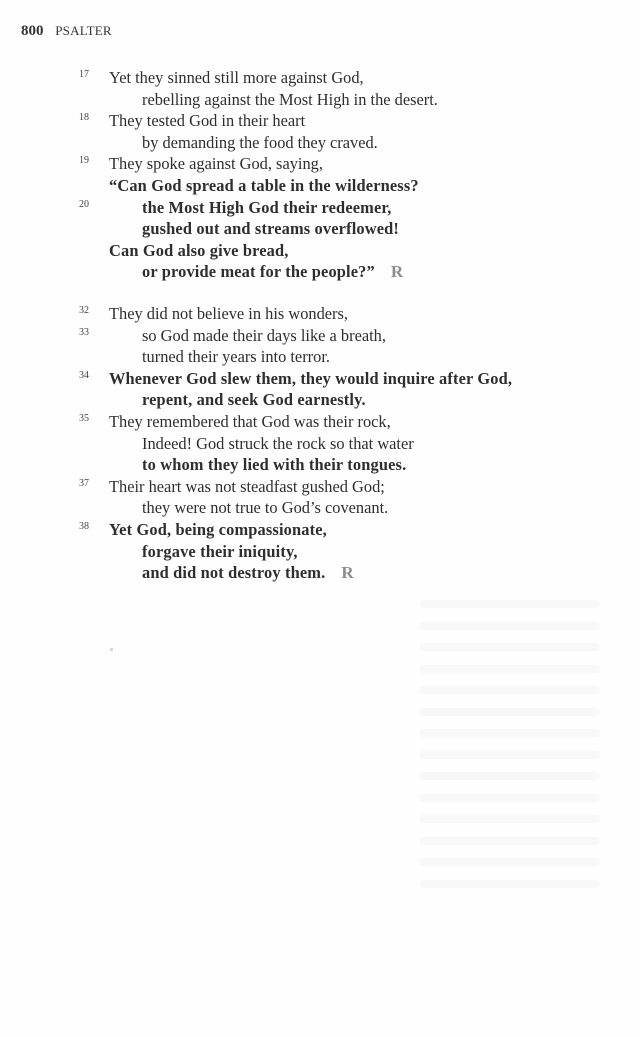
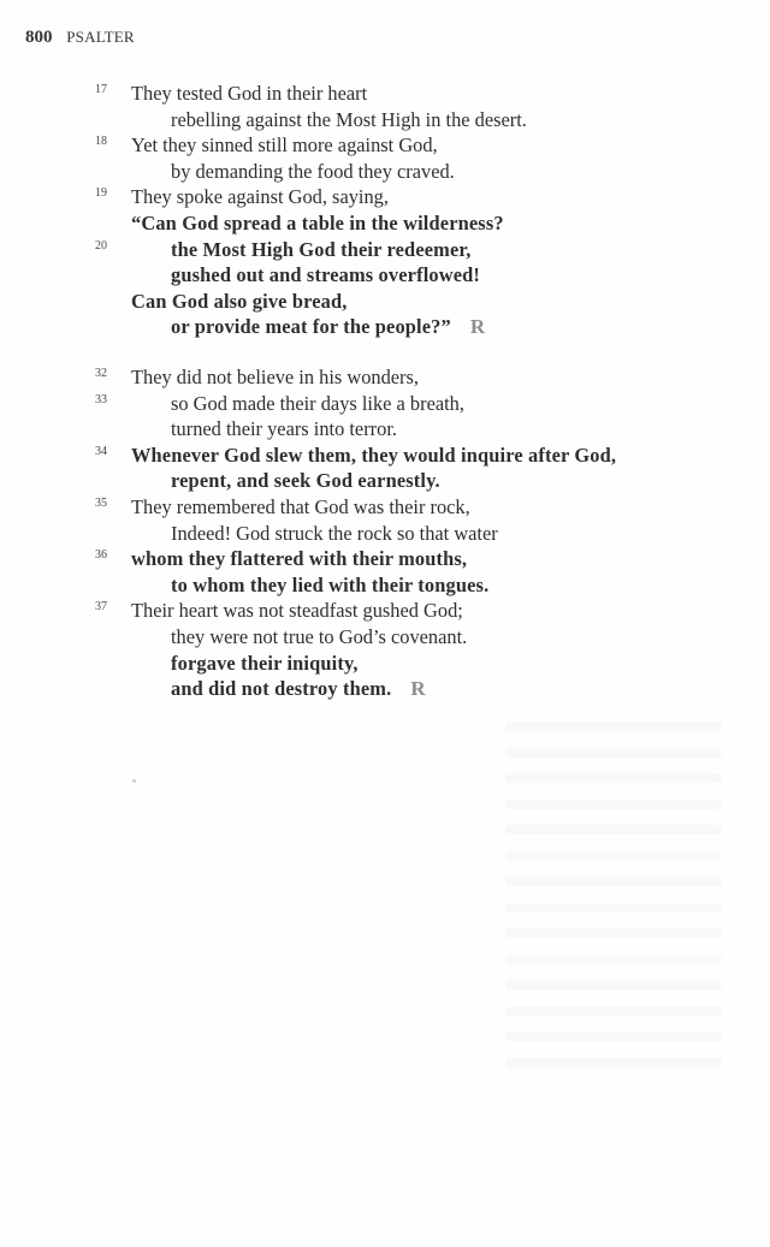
  800 PSALTER
  17
- Yet they sinned still more against God,
+ They tested God in their heart
  rebelling against the Most High in the desert.
  18
- They tested God in their heart
+ Yet they sinned still more against God,
  by demanding the food they craved.
  19
  They spoke against God, saying,
  “Can God spread a table in the wilderness?
  20
  the Most High God their redeemer,
  gushed out and streams overflowed!
  Can God also give bread,
  or provide meat for the people?” R
  32
  They did not believe in his wonders,
  33
  so God made their days like a breath,
  turned their years into terror.
  34
  Whenever God slew them, they would inquire after God,
  repent, and seek God earnestly.
  35
  They remembered that God was their rock,
  Indeed! God struck the rock so that water
+ 36
+ whom they flattered with their mouths,
  to whom they lied with their tongues.
  37
  Their heart was not steadfast gushed God;
  they were not true to God’s covenant.
- 38
- Yet God, being compassionate,
  forgave their iniquity,
  and did not destroy them. R
